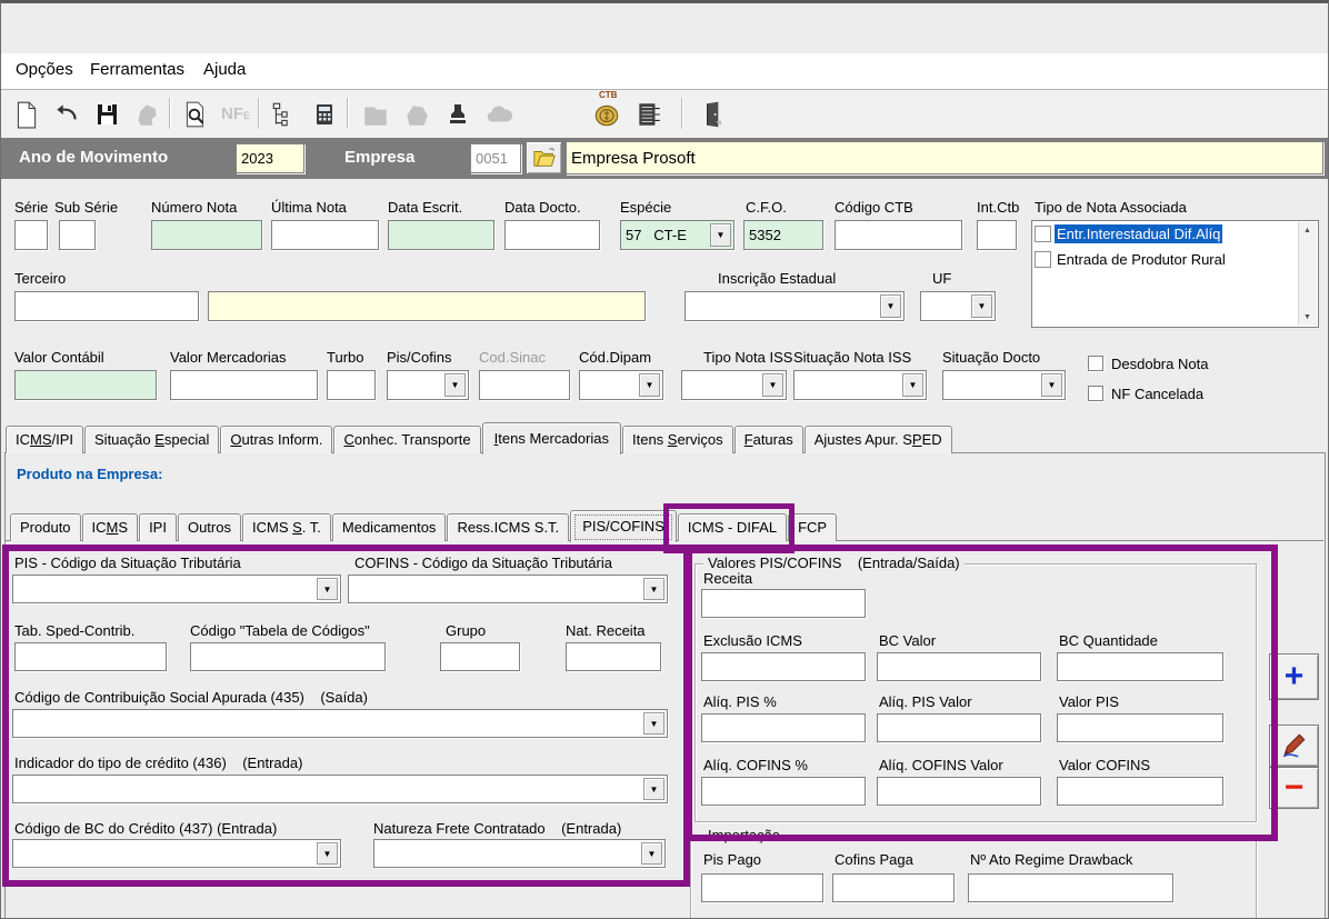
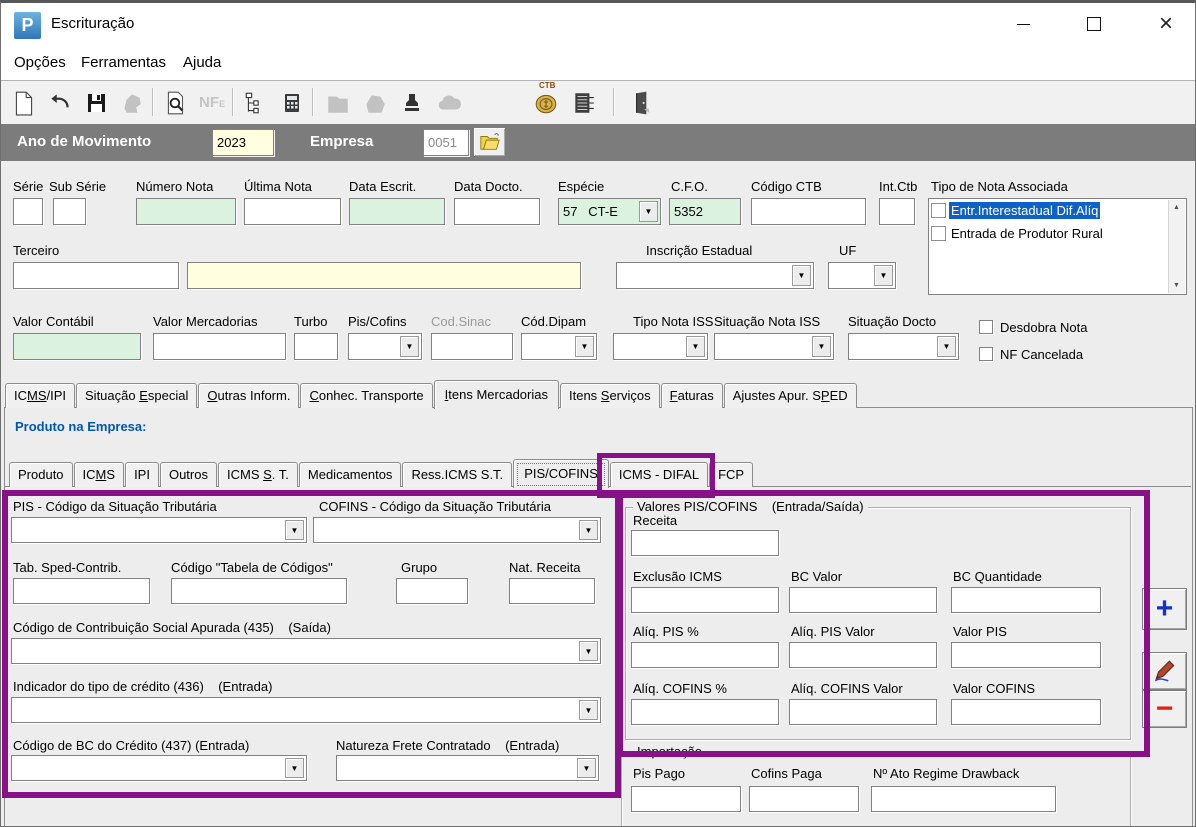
+ P
+ Escrituração
+ ×
  Opções
  Ferramentas
  Ajuda
  NFE
  CTB
  Ano de Movimento
  Empresa
  2023
  0051
- Empresa Prosoft
  Série
  Sub Série
  Número Nota
  Última Nota
  Data Escrit.
  Data Docto.
  Espécie
  C.F.O.
  Código CTB
  Int.Ctb
  Tipo de Nota Associada
  57 CT-E
  ▼
  5352
  Entr.Interestadual Dif.Alíq
  Entrada de Produtor Rural
  Terceiro
  Inscrição Estadual
  ▼
  UF
  ▼
  Valor Contábil
  Valor Mercadorias
  Turbo
  Pis/Cofins
  Cod.Sinac
  Cód.Dipam
  Tipo Nota ISS
  Situação Nota ISS
  Situação Docto
  ▼
  ▼
  ▼
  ▼
  ▼
  Desdobra Nota
  NF Cancelada
  ICMS/IPI
  Situação Especial
  Outras Inform.
  Conhec. Transporte
  Itens Mercadorias
  Itens Serviços
  Faturas
  Ajustes Apur. SPED
  Produto na Empresa:
  Produto
  ICMS
  IPI
  Outros
  ICMS S. T.
  Medicamentos
  Ress.ICMS S.T.
  PIS/COFINS
  ICMS - DIFAL
  FCP
  PIS - Código da Situação Tributária
  ▼
  COFINS - Código da Situação Tributária
  ▼
  Tab. Sped-Contrib.
  Código "Tabela de Códigos"
  Grupo
  Nat. Receita
  Código de Contribuição Social Apurada (435) (Saída)
  ▼
  Indicador do tipo de crédito (436) (Entrada)
  ▼
  Código de BC do Crédito (437) (Entrada)
  ▼
  Natureza Frete Contratado (Entrada)
  ▼
  Valores PIS/COFINS (Entrada/Saída)
  Receita
  Exclusão ICMS
  BC Valor
  BC Quantidade
  Alíq. PIS %
  Alíq. PIS Valor
  Valor PIS
  Alíq. COFINS %
  Alíq. COFINS Valor
  Valor COFINS
  Importação
  Pis Pago
  Cofins Paga
  Nº Ato Regime Drawback
  +
  −
